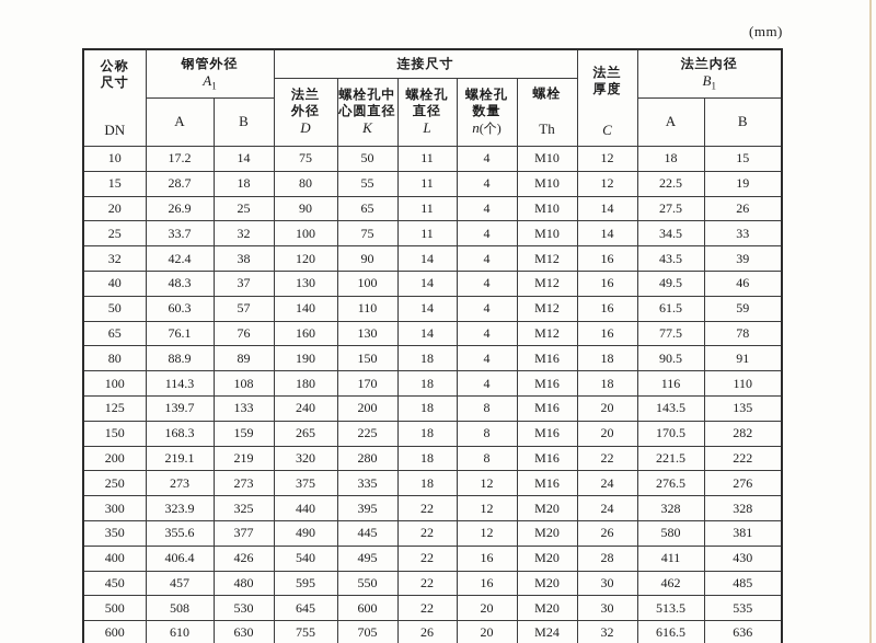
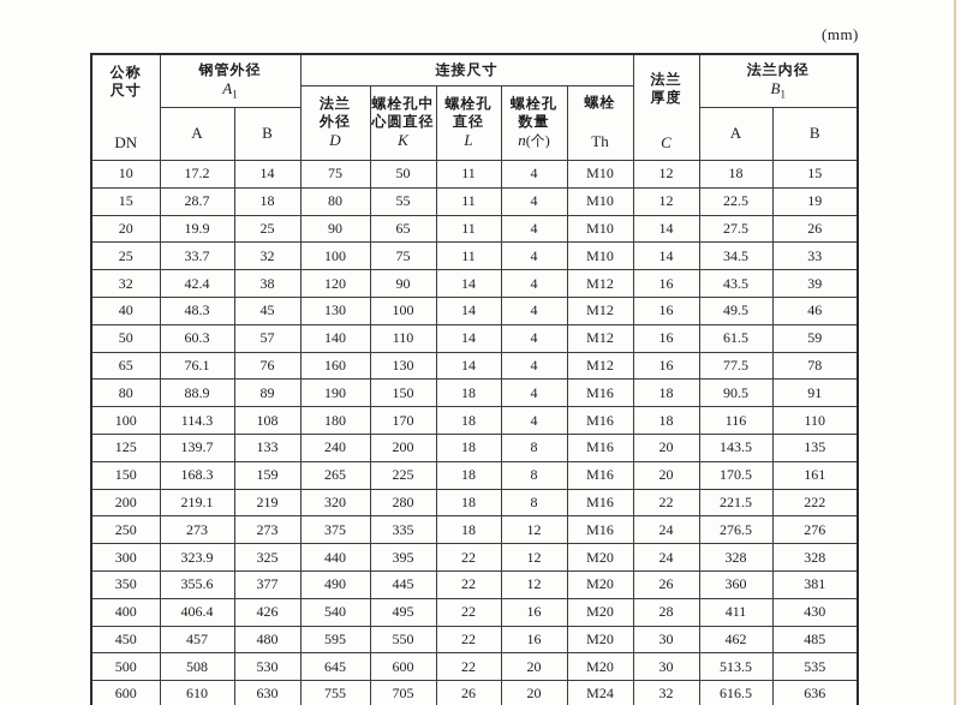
  (mm)
  公称 尺寸 DN	钢管外径 A1	连接尺寸	法兰 厚度 C	法兰内径 B1
  法兰 外径 D	螺栓孔中 心圆直径 K	螺栓孔 直径 L	螺栓孔 数量 n(个)	螺栓 Th
  A	B	A	B
  10	17.2	14	75	50	11	4	M10	12	18	15
  15	28.7	18	80	55	11	4	M10	12	22.5	19
- 20	26.9	25	90	65	11	4	M10	14	27.5	26
+ 20	19.9	25	90	65	11	4	M10	14	27.5	26
  25	33.7	32	100	75	11	4	M10	14	34.5	33
  32	42.4	38	120	90	14	4	M12	16	43.5	39
- 40	48.3	37	130	100	14	4	M12	16	49.5	46
+ 40	48.3	45	130	100	14	4	M12	16	49.5	46
  50	60.3	57	140	110	14	4	M12	16	61.5	59
  65	76.1	76	160	130	14	4	M12	16	77.5	78
  80	88.9	89	190	150	18	4	M16	18	90.5	91
  100	114.3	108	180	170	18	4	M16	18	116	110
  125	139.7	133	240	200	18	8	M16	20	143.5	135
- 150	168.3	159	265	225	18	8	M16	20	170.5	282
+ 150	168.3	159	265	225	18	8	M16	20	170.5	161
  200	219.1	219	320	280	18	8	M16	22	221.5	222
  250	273	273	375	335	18	12	M16	24	276.5	276
  300	323.9	325	440	395	22	12	M20	24	328	328
- 350	355.6	377	490	445	22	12	M20	26	580	381
+ 350	355.6	377	490	445	22	12	M20	26	360	381
  400	406.4	426	540	495	22	16	M20	28	411	430
  450	457	480	595	550	22	16	M20	30	462	485
  500	508	530	645	600	22	20	M20	30	513.5	535
  600	610	630	755	705	26	20	M24	32	616.5	636
